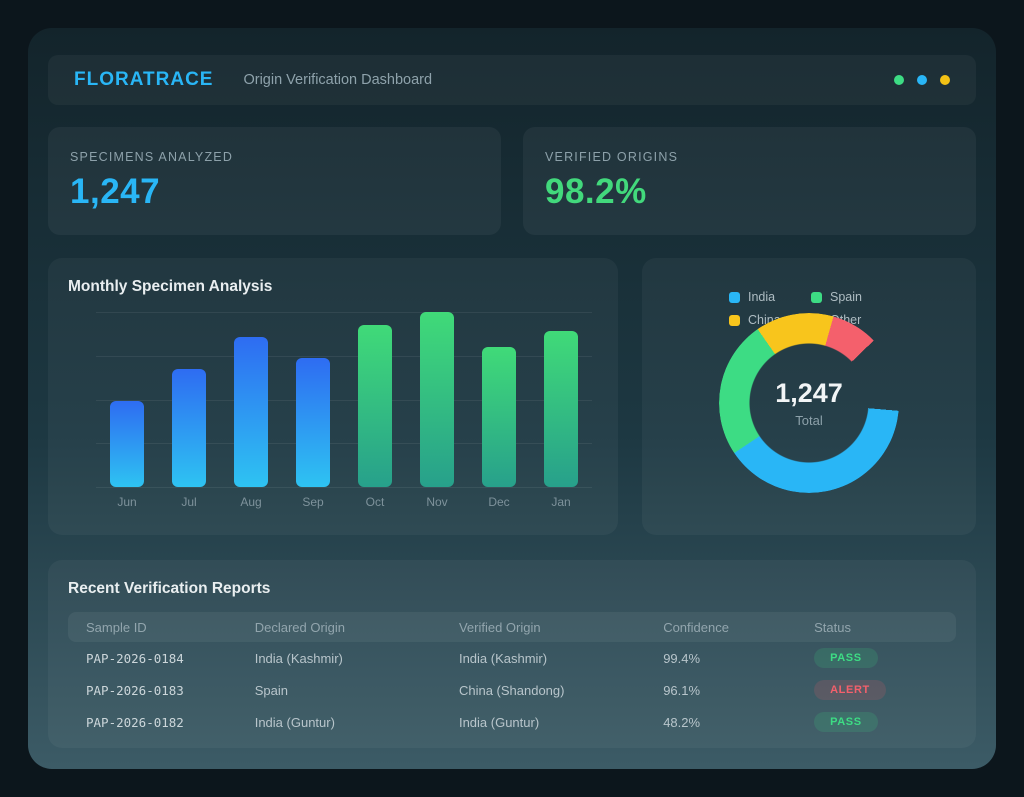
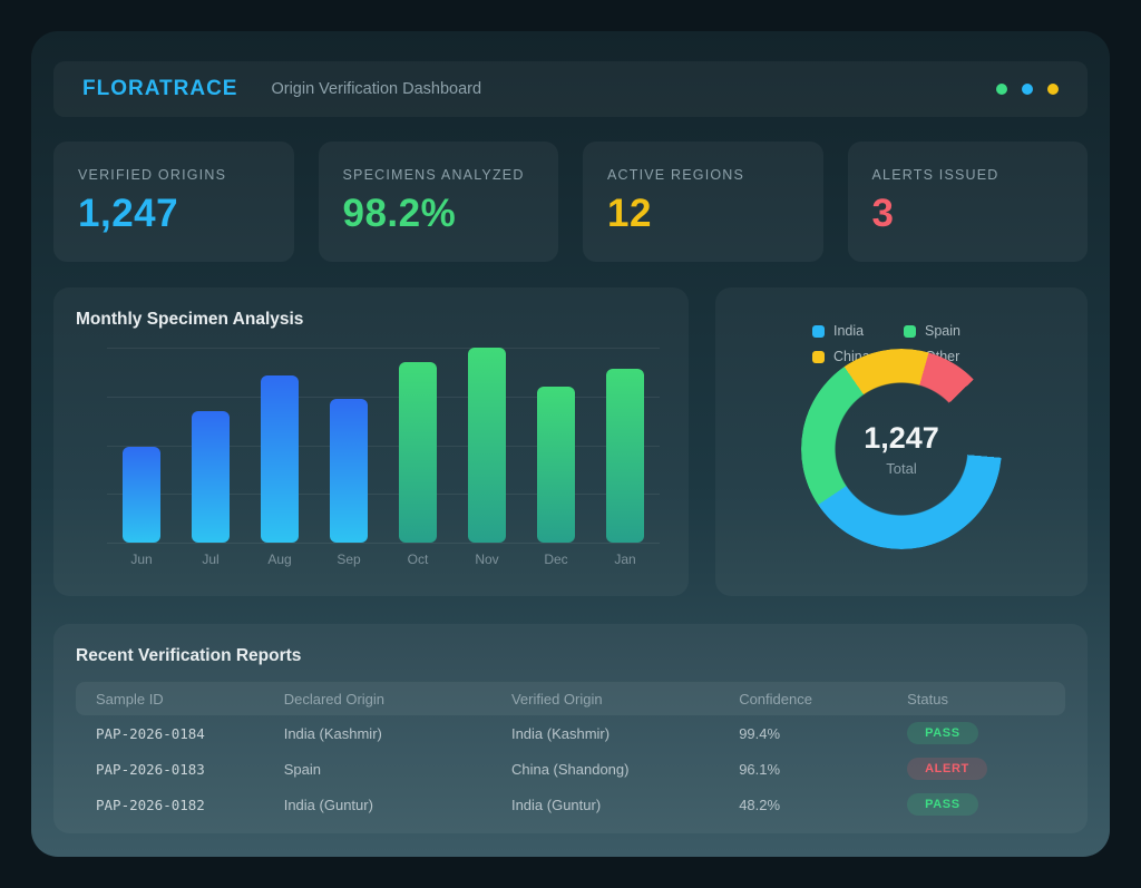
  FLORATRACE
  Origin Verification Dashboard
- SPECIMENS ANALYZED
+ VERIFIED ORIGINS
  1,247
- VERIFIED ORIGINS
+ SPECIMENS ANALYZED
  98.2%
+ ACTIVE REGIONS
+ 12
+ ALERTS ISSUED
+ 3
  Monthly Specimen Analysis
  Jun
  Jul
  Aug
  Sep
  Oct
  Nov
  Dec
  Jan
  India
  Spain
  Chin
  1,247
  Total
  Recent Verification Reports
  Sample ID
  Declared Origin
  Verified Origin
  Confidence
  Status
  PAP-2026-0184
  India (Kashmir)
  India (Kashmir)
  99.4%
  PASS
  PAP-2026-0183
  Spain
  China (Shandong)
  96.1%
  ALERT
  PAP-2026-0182
  India (Guntur)
  India (Guntur)
  48.2%
  PASS
